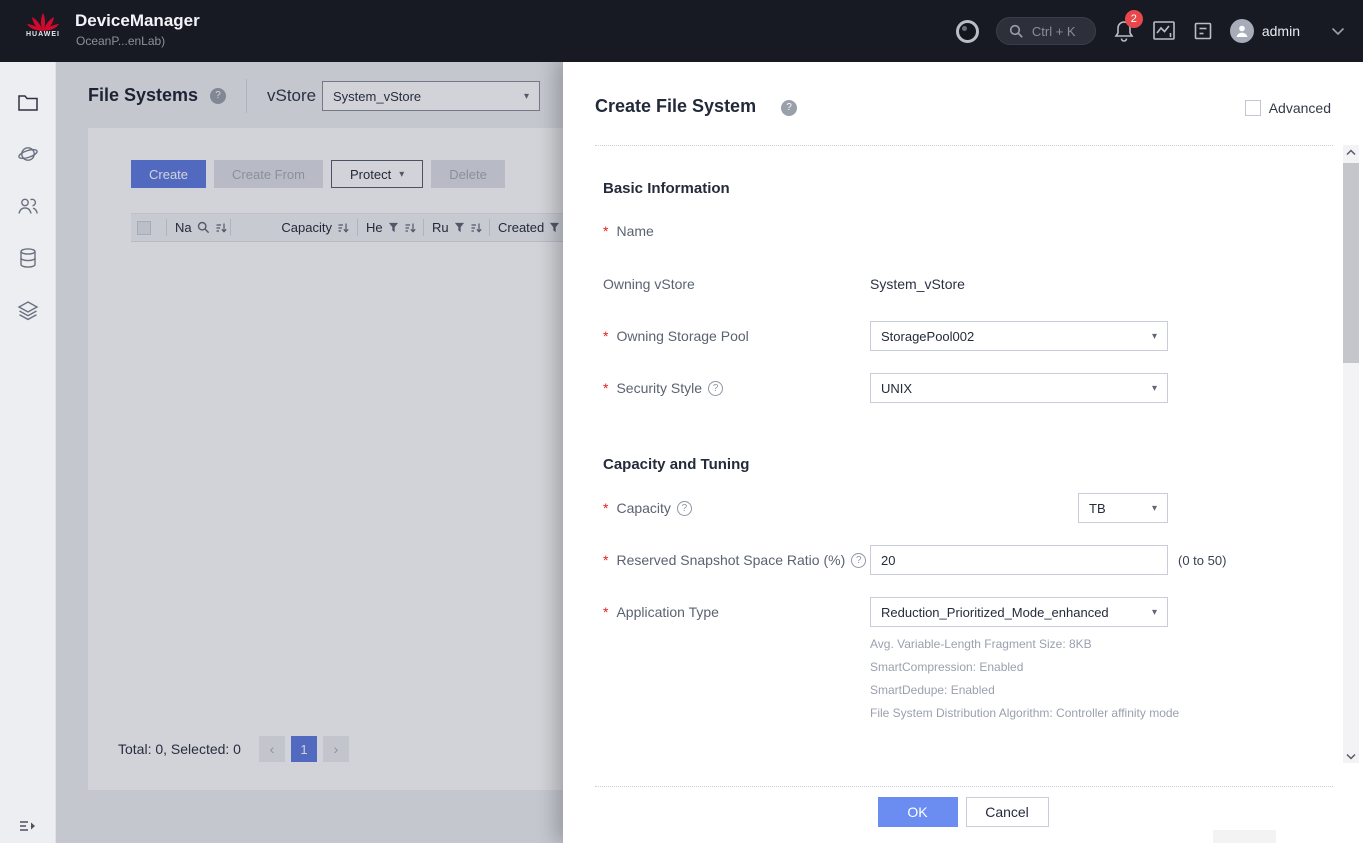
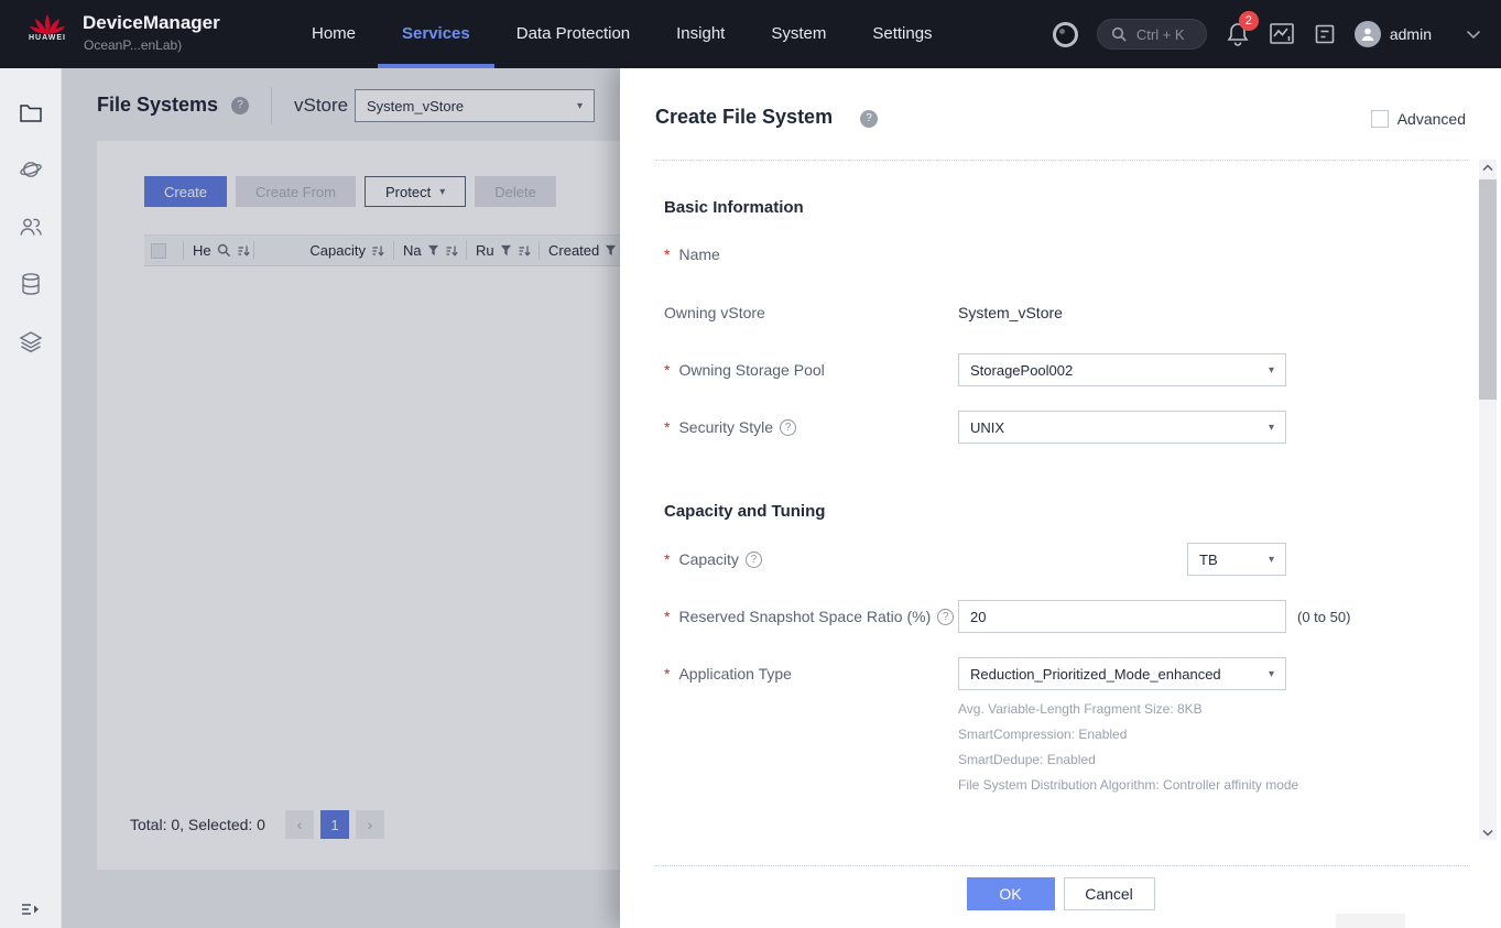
  DeviceManager
  OceanP...enLab)
+ Home
+ Services
+ Data Protection
+ Insight
+ System
+ Settings
  Ctrl + K
  2
  admin
  File Systems
  ?
  vStore
  System_vStore
  ▾
  Create
  Create From
  Protect
  ▾
  Delete
- Na
+ He
  Capacity
- He
+ Na
  Ru
  Created
  Total: 0, Selected: 0
  ‹
  1
  ›
  Create File System
  ?
  Advanced
  Basic Information
  *
  Name
  Owning vStore
  System_vStore
  *
  Owning Storage Pool
  StoragePool002
  ▾
  *
  Security Style
  ?
  UNIX
  ▾
  Capacity and Tuning
  *
  Capacity
  ?
  TB
  ▾
  *
  Reserved Snapshot Space Ratio (%)
  ?
  20
  (0 to 50)
  *
  Application Type
  Reduction_Prioritized_Mode_enhanced
  ▾
  Avg. Variable-Length Fragment Size: 8KB
  SmartCompression: Enabled
  SmartDedupe: Enabled
  File System Distribution Algorithm: Controller affinity mode
  OK
  Cancel
